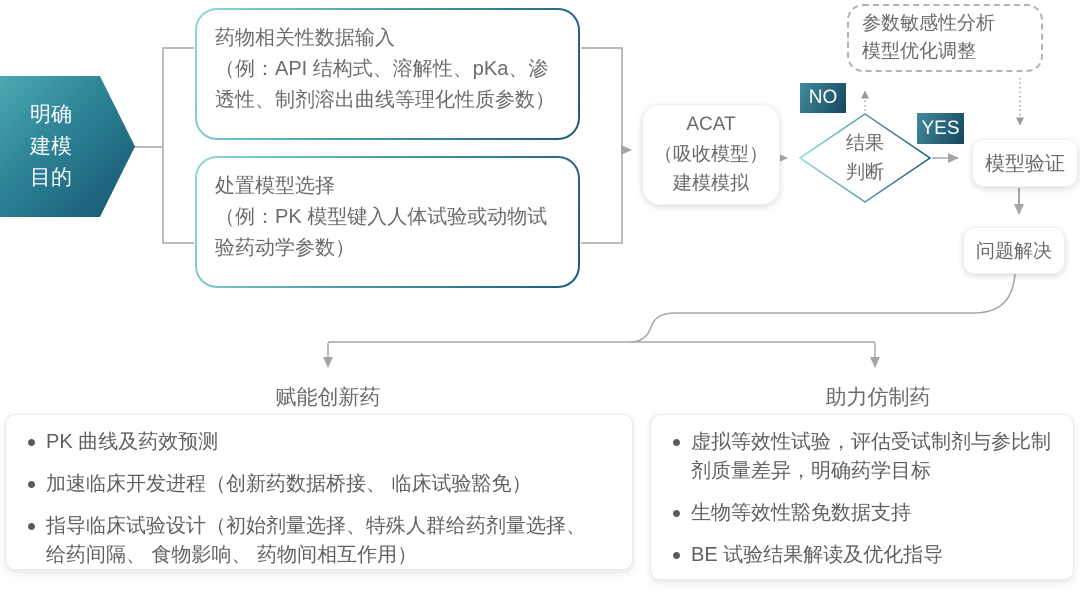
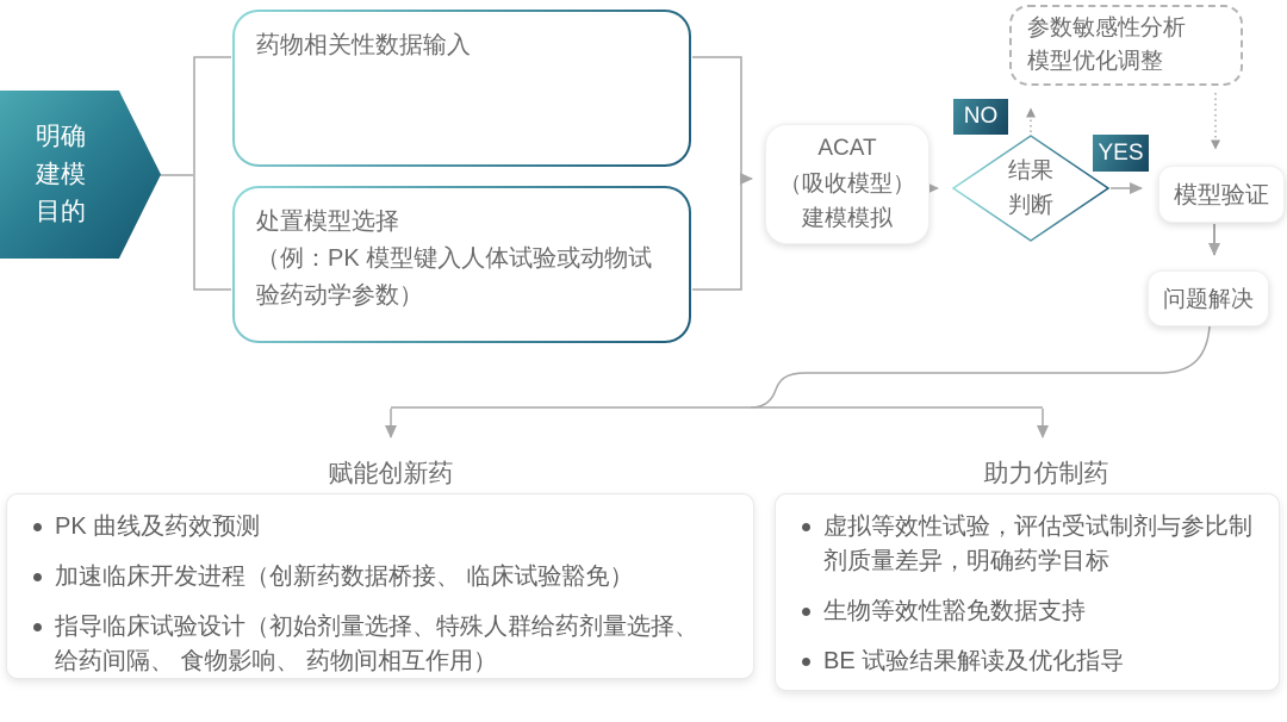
  明确
  建模
  目的
  药物相关性数据输入
- （例：API 结构式、溶解性、pKa、渗透性、制剂溶出曲线等理化性质参数）
  处置模型选择
  （例：PK 模型键入人体试验或动物试验药动学参数）
  ACAT
  （吸收模型）
  建模模拟
  结果
  判断
  NO
  YES
  参数敏感性分析
  模型优化调整
  模型验证
  问题解决
  赋能创新药
  助力仿制药
  PK 曲线及药效预测
  加速临床开发进程（创新药数据桥接、 临床试验豁免）
  指导临床试验设计（初始剂量选择、特殊人群给药剂量选择、 给药间隔、 食物影响、 药物间相互作用）
  虚拟等效性试验，评估受试制剂与参比制剂质量差异，明确药学目标
  生物等效性豁免数据支持
  BE 试验结果解读及优化指导
